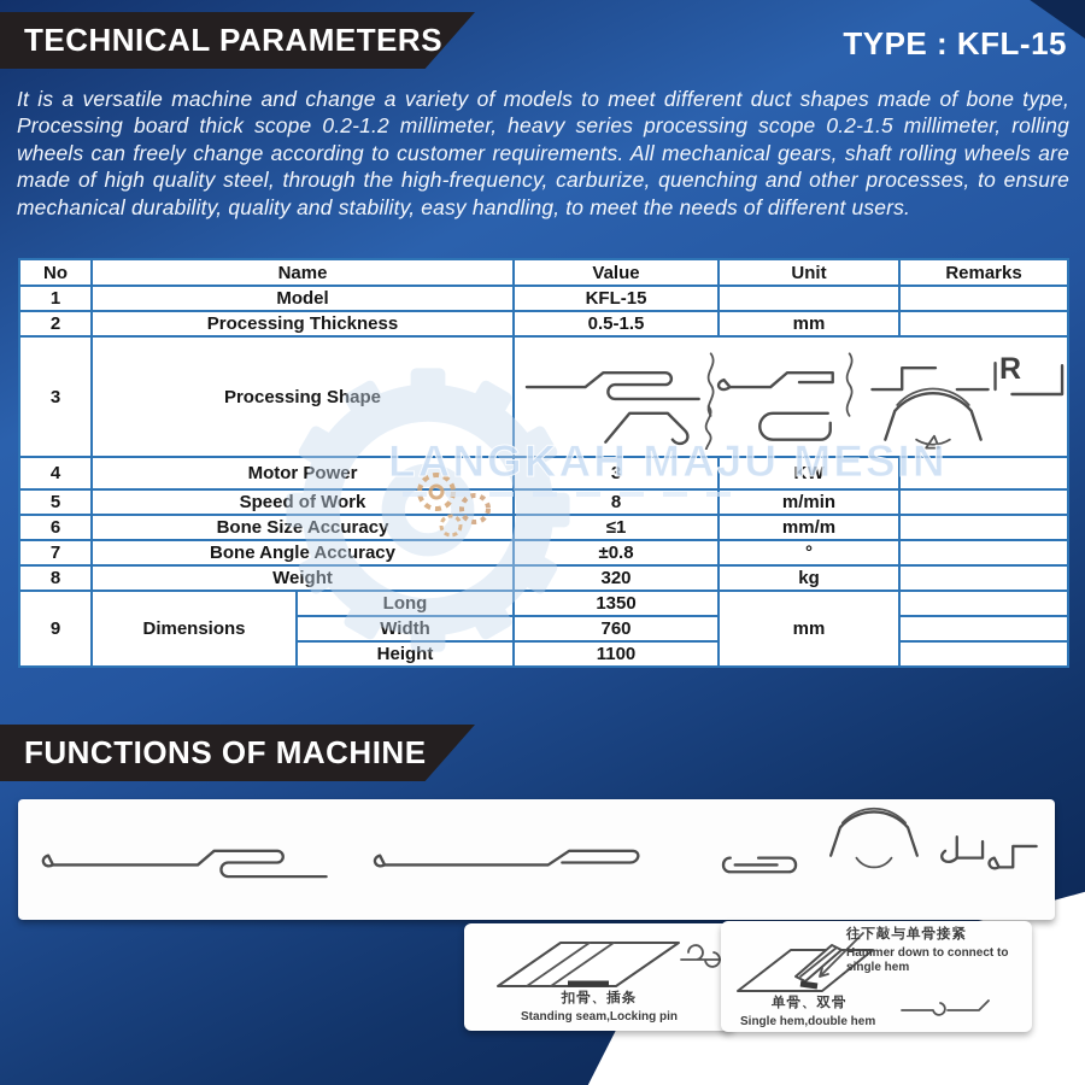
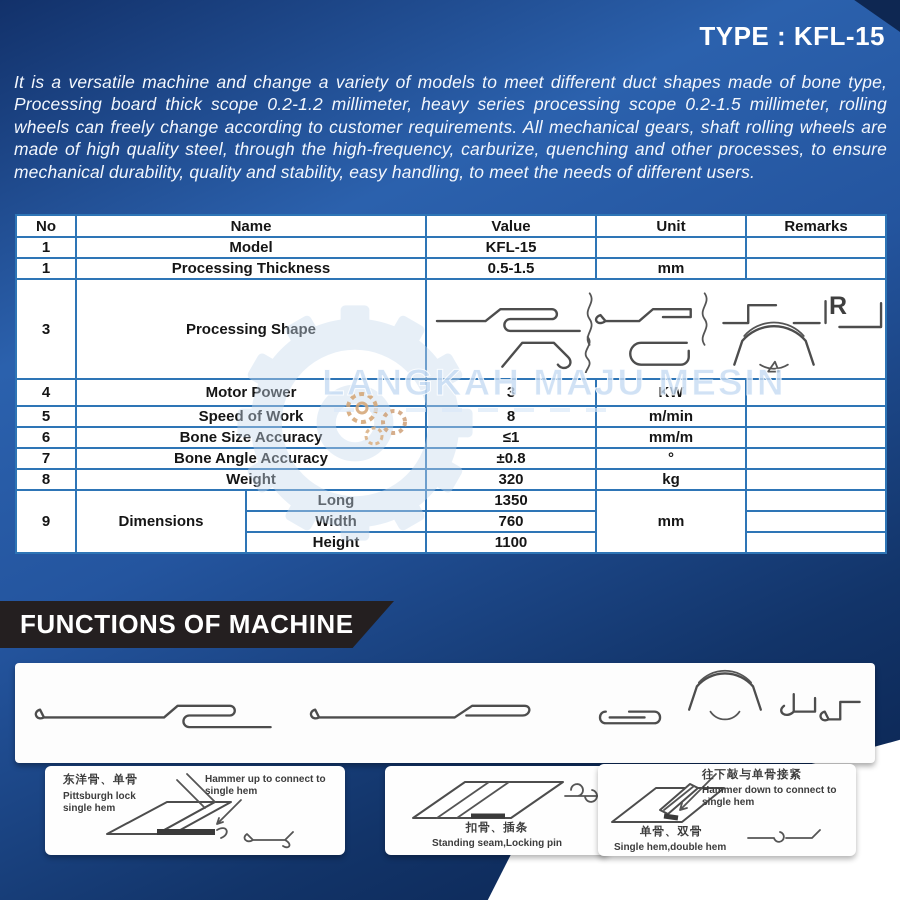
- TECHNICAL PARAMETERS
  TYPE : KFL-15
  It is a versatile machine and change a variety of models to meet different duct shapes made of bone type, Processing board thick scope 0.2-1.2 millimeter, heavy series processing scope 0.2-1.5 millimeter, rolling wheels can freely change according to customer requirements. All mechanical gears, shaft rolling wheels are made of high quality steel, through the high-frequency, carburize, quenching and other processes, to ensure mechanical durability, quality and stability, easy handling, to meet the needs of different users.
  No	Name	Value	Unit	Remarks
  1	Model	KFL-15
- 2	Processing Thickness	0.5-1.5	mm
+ 1	Processing Thickness	0.5-1.5	mm
  3	Processing Shape	R
  4	Motor Power	3	KW
  5	Speed of Work	8	m/min
  6	Bone Size Accuracy	≤1	mm/m
  7	Bone Angle Accuracy	±0.8	°
  8	Weight	320	kg
  9	Dimensions	Long	1350	mm
  Width	760
  Height	1100
  LANGKAH MAJU MESIN
  FUNCTIONS OF MACHINE
+ 东洋骨、单骨
+ Pittsburgh lock single hem
+ Hammer up to connect to single hem
  扣骨、插条
  Standing seam,Locking pin
  往下敲与单骨接紧
  Hammer down to connect to single hem
  单骨、双骨
  Single hem,double hem
